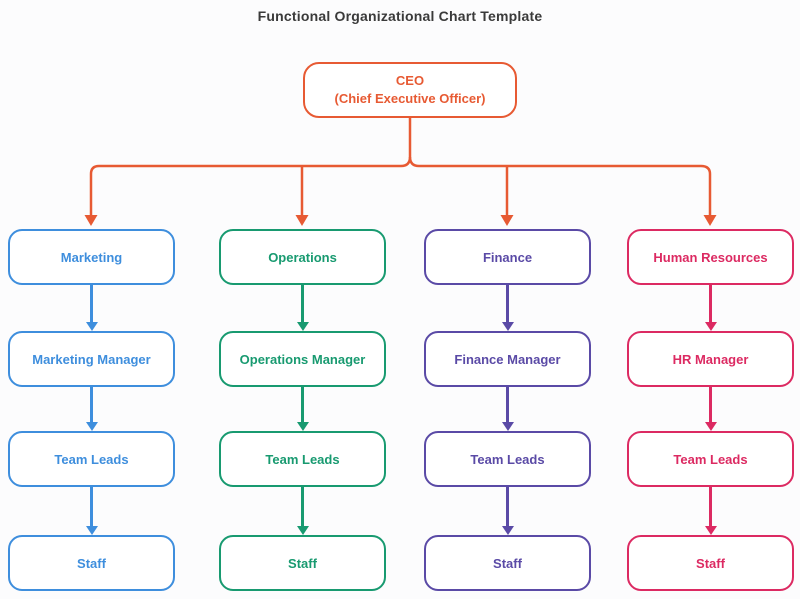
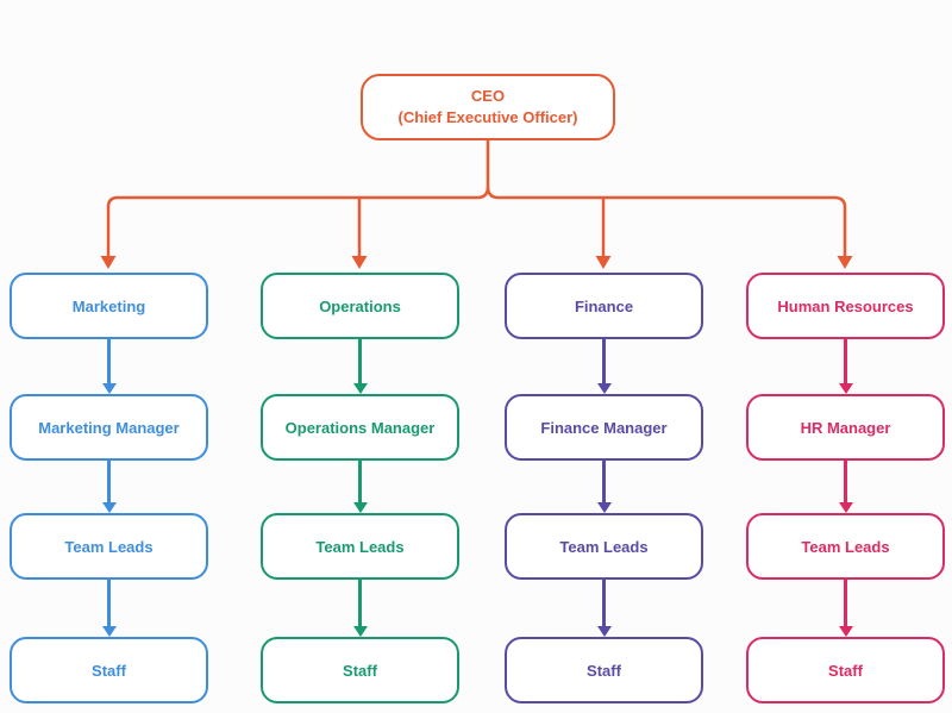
- Functional Organizational Chart Template
  CEO
  (Chief Executive Officer)
  Marketing
  Marketing Manager
  Team Leads
  Staff
  Operations
  Operations Manager
  Team Leads
  Staff
  Finance
  Finance Manager
  Team Leads
  Staff
  Human Resources
  HR Manager
  Team Leads
  Staff
